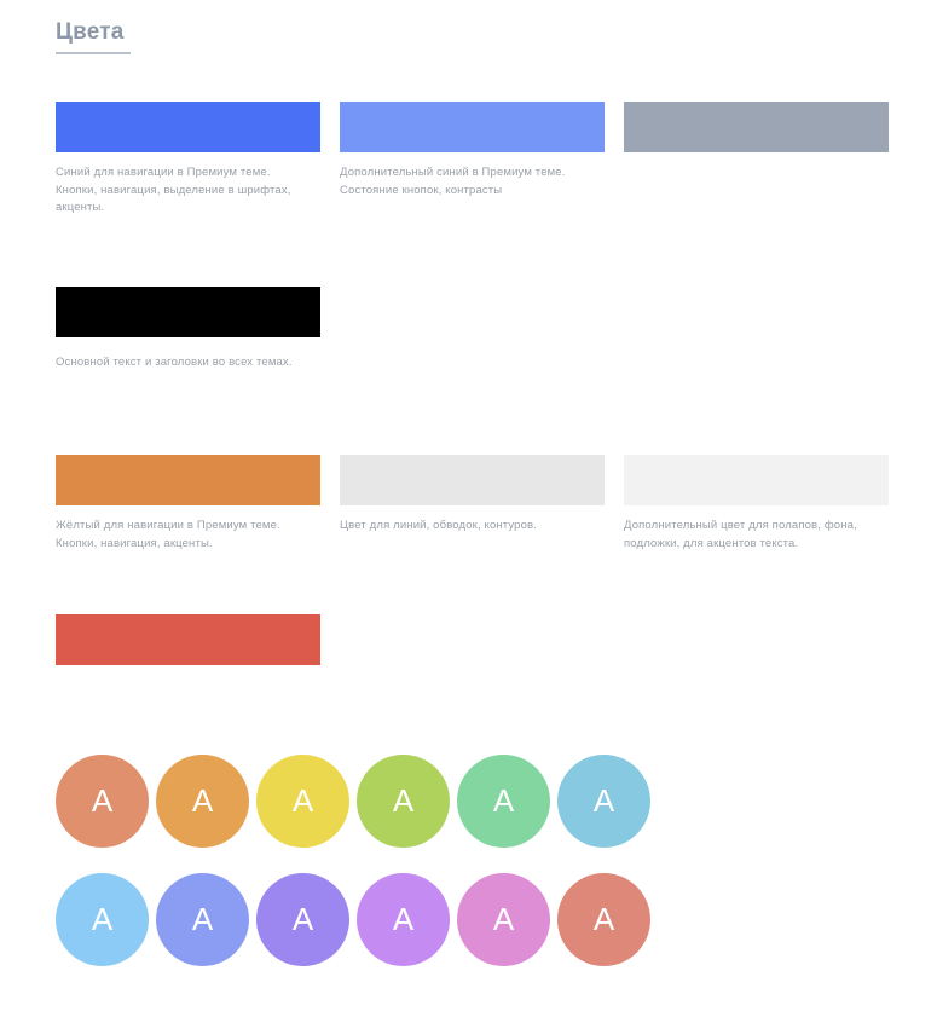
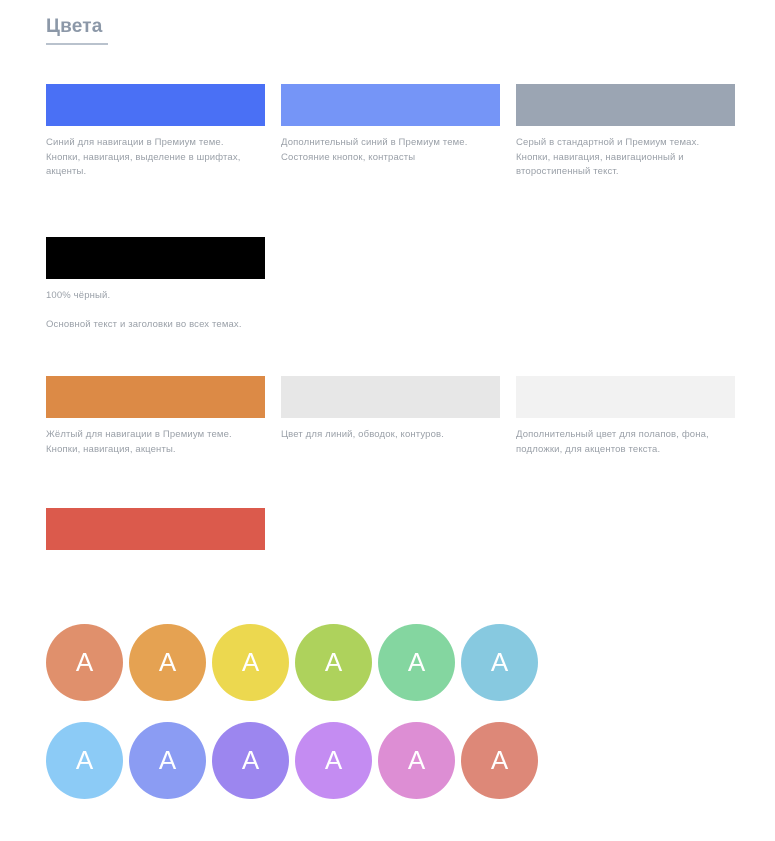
  Цвета
  Синий для навигации в Премиум теме.
  Кнопки, навигация, выделение в шрифтах,
  акценты.
  Дополнительный синий в Премиум теме.
  Состояние кнопок, контрасты
+ Серый в стандартной и Премиум темах.
+ Кнопки, навигация, навигационный и
+ второстипенный текст.
+ 100% чёрный.
  Основной текст и заголовки во всех темах.
  Жёлтый для навигации в Премиум теме.
  Кнопки, навигация, акценты.
  Цвет для линий, обводок, контуров.
  Дополнительный цвет для полапов, фона,
  подложки, для акцентов текста.
  A
  A
  A
  A
  A
  A
  A
  A
  A
  A
  A
  A
